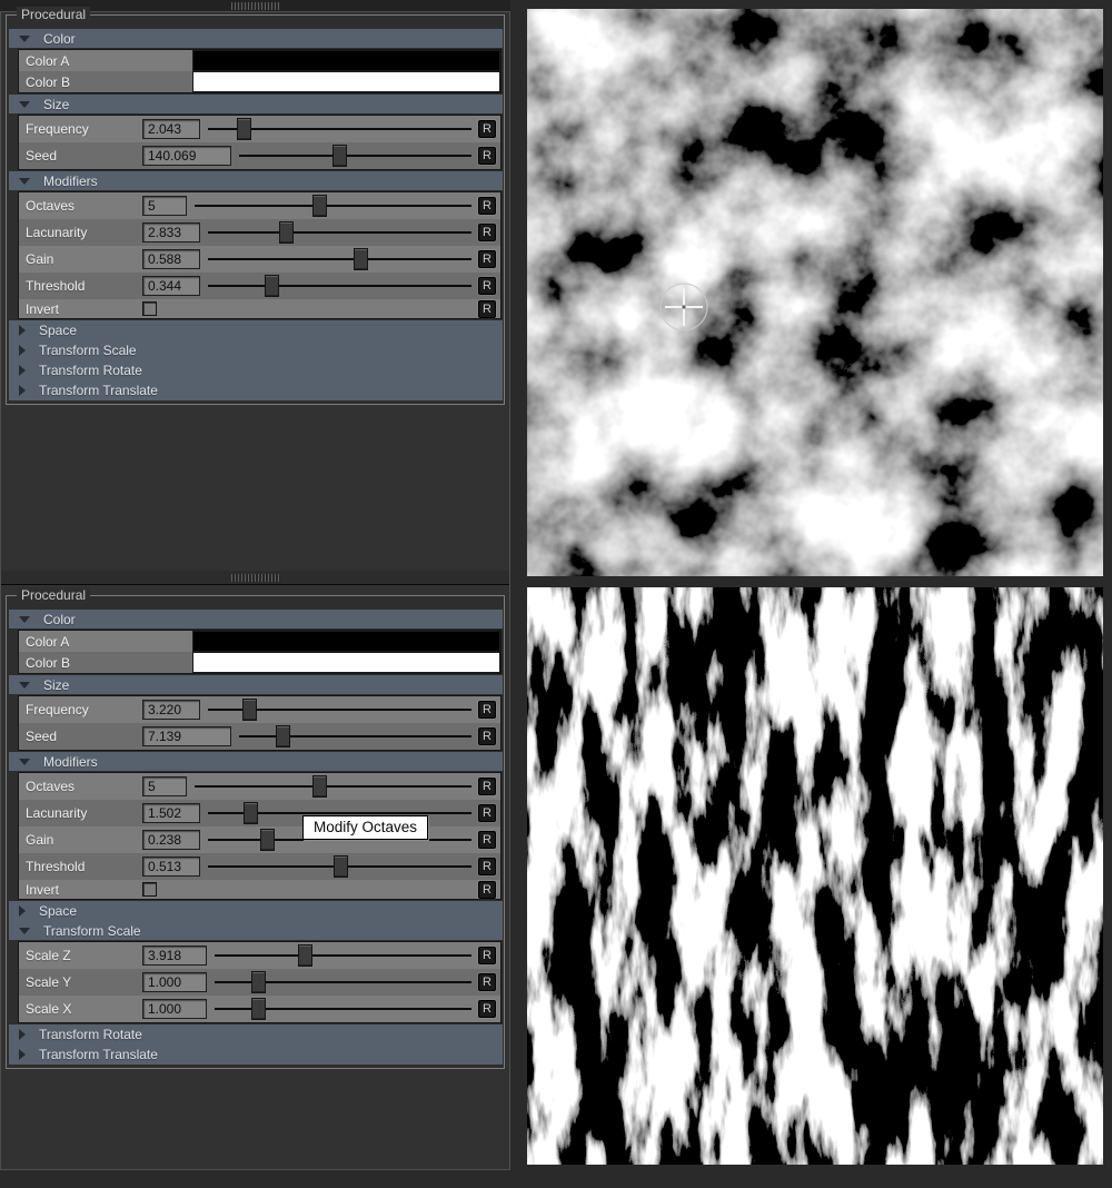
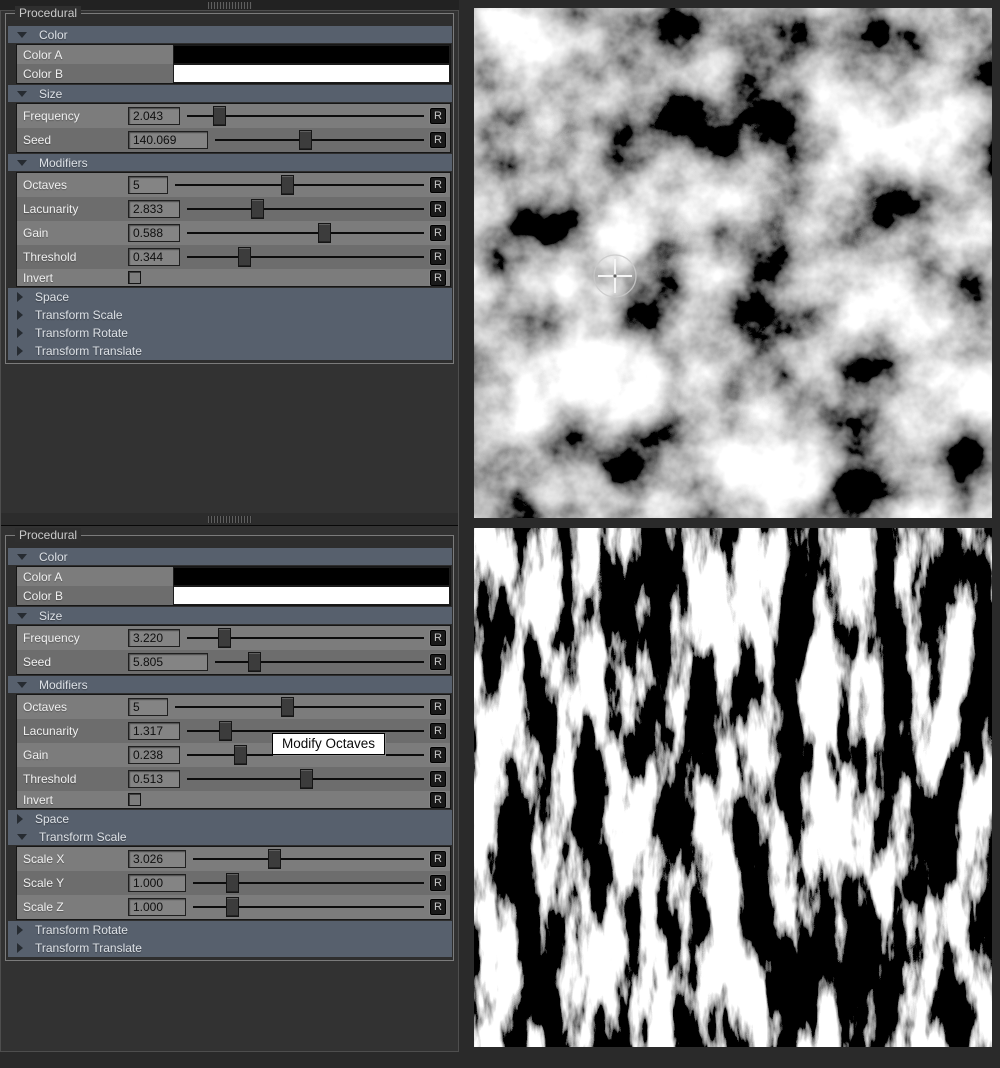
  Procedural
  Color
  Color A
  Color B
  Size
  Frequency
  2.043
  R
  Seed
  140.069
  R
  Modifiers
  Octaves
  5
  R
  Lacunarity
  2.833
  R
  Gain
  0.588
  R
  Threshold
  0.344
  R
  Invert
  R
  Space
  Transform Scale
  Transform Rotate
  Transform Translate
  Procedural
  Color
  Color A
  Color B
  Size
  Frequency
  3.220
  R
  Seed
- 7.139
+ 5.805
  R
  Modifiers
  Octaves
  5
  R
  Lacunarity
- 1.502
+ 1.317
  R
  Gain
  0.238
  R
  Threshold
  0.513
  R
  Invert
  R
  Space
  Transform Scale
- Scale Z
+ Scale X
- 3.918
+ 3.026
  R
  Scale Y
  1.000
  R
- Scale X
+ Scale Z
  1.000
  R
  Transform Rotate
  Transform Translate
  Modify Octaves
